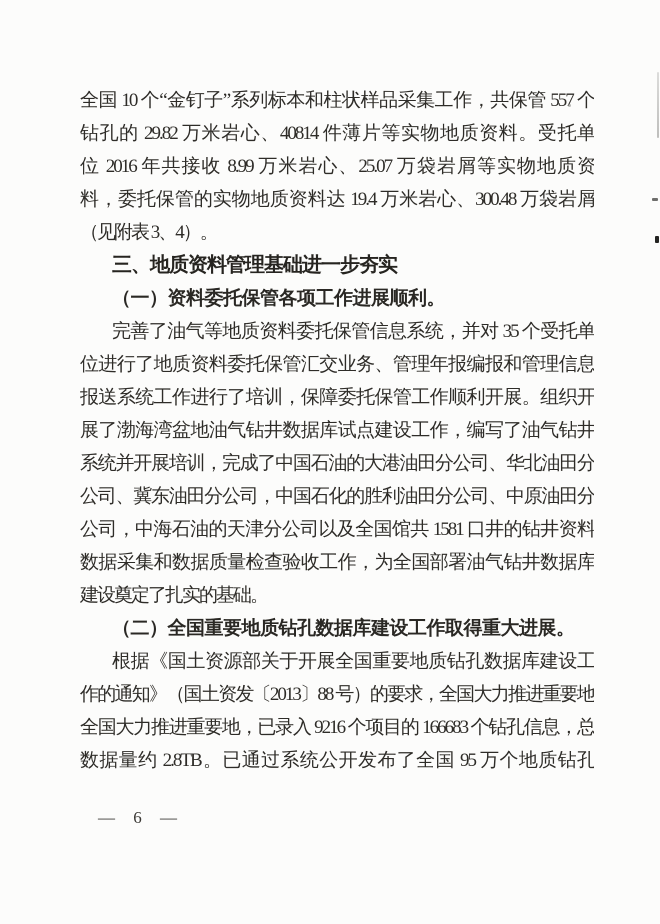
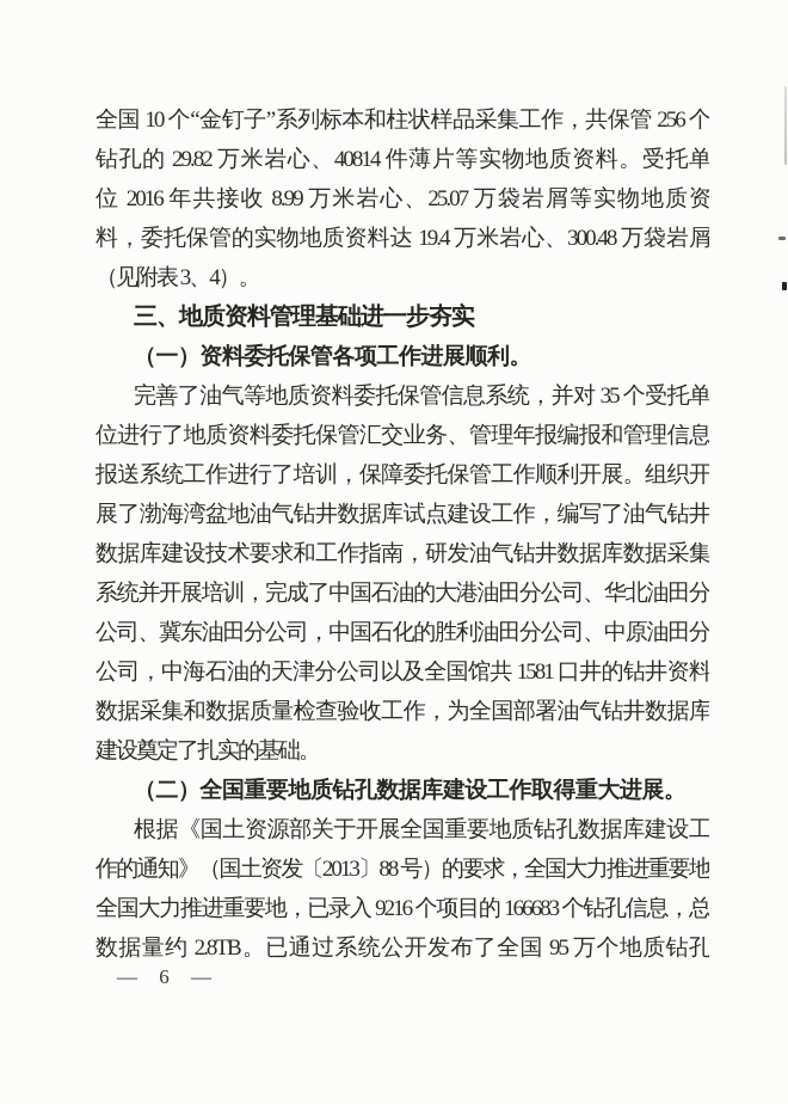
- 全国 10 个“金钉子”系列标本和柱状样品采集工作，共保管 557 个
+ 全国 10 个“金钉子”系列标本和柱状样品采集工作，共保管 256 个
  钻孔的 29.82 万米岩心、40814 件薄片等实物地质资料。受托单
  位 2016 年共接收 8.99 万米岩心、25.07 万袋岩屑等实物地质资
  料，委托保管的实物地质资料达 19.4 万米岩心、300.48 万袋岩屑
  （见附表 3、4）。
  三、地质资料管理基础进一步夯实
  （一）资料委托保管各项工作进展顺利。
  完善了油气等地质资料委托保管信息系统，并对 35 个受托单
  位进行了地质资料委托保管汇交业务、管理年报编报和管理信息
  报送系统工作进行了培训，保障委托保管工作顺利开展。组织开
  展了渤海湾盆地油气钻井数据库试点建设工作，编写了油气钻井
+ 数据库建设技术要求和工作指南，研发油气钻井数据库数据采集
  系统并开展培训，完成了中国石油的大港油田分公司、华北油田分
  公司、冀东油田分公司，中国石化的胜利油田分公司、中原油田分
  公司，中海石油的天津分公司以及全国馆共 1581 口井的钻井资料
  数据采集和数据质量检查验收工作，为全国部署油气钻井数据库
  建设奠定了扎实的基础。
  （二）全国重要地质钻孔数据库建设工作取得重大进展。
  根据《国土资源部关于开展全国重要地质钻孔数据库建设工
  作的通知》（国土资发〔2013〕88 号）的要求，全国大力推进重要地
  全国大力推进重要地，已录入 9216 个项目的 166683 个钻孔信息，总
  数据量约 2.8TB。已通过系统公开发布了全国 95 万个地质钻孔
  — 6 —
